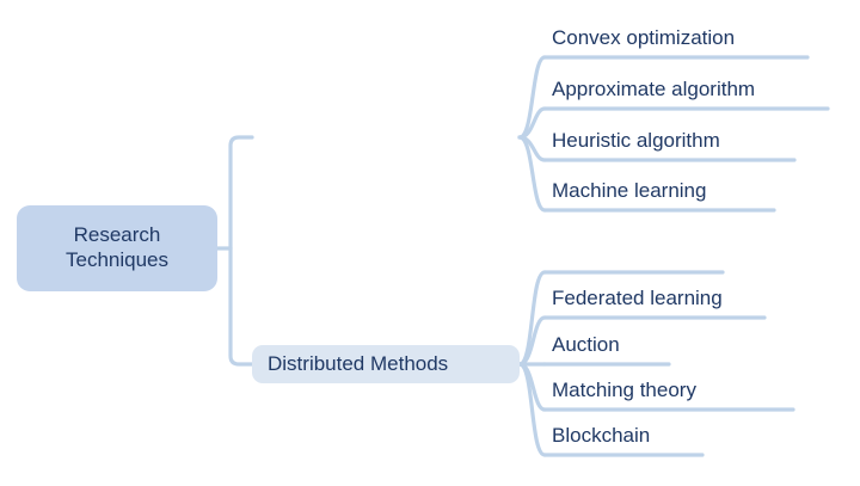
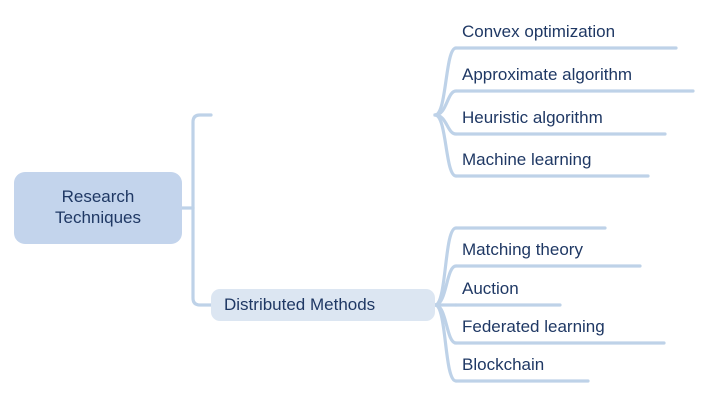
  Research
  Techniques
  Distributed Methods
  Convex optimization
  Approximate algorithm
  Heuristic algorithm
  Machine learning
- Federated learning
+ Matching theory
  Auction
- Matching theory
+ Federated learning
  Blockchain
